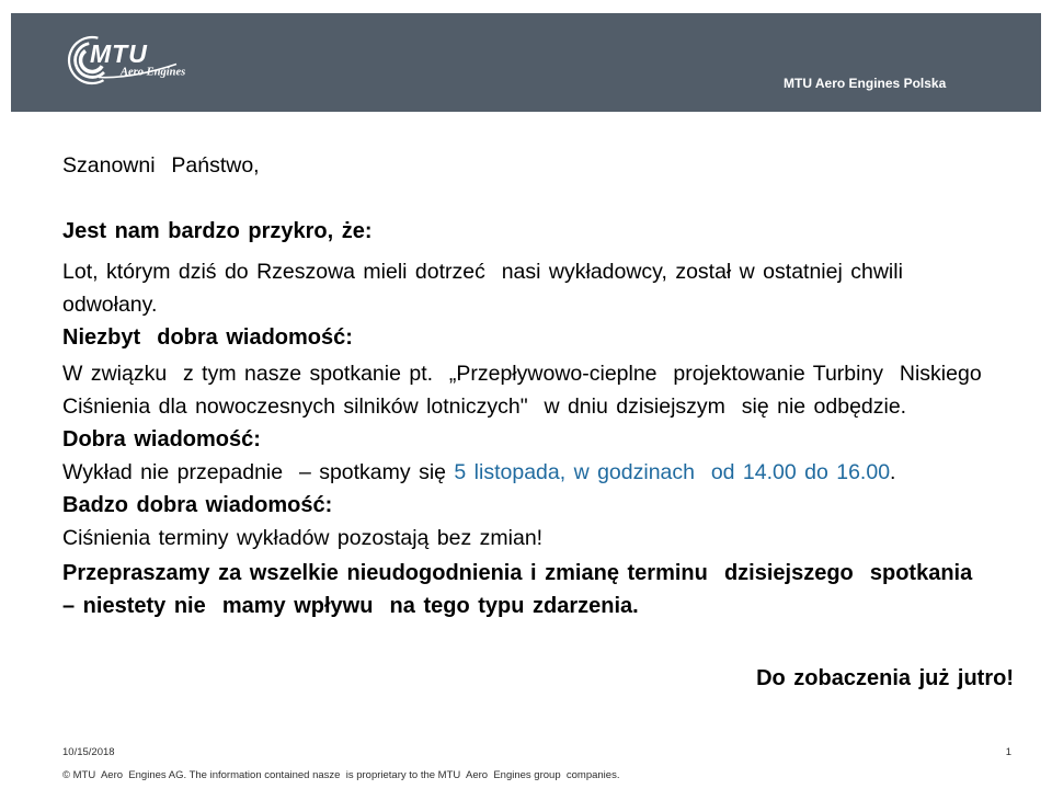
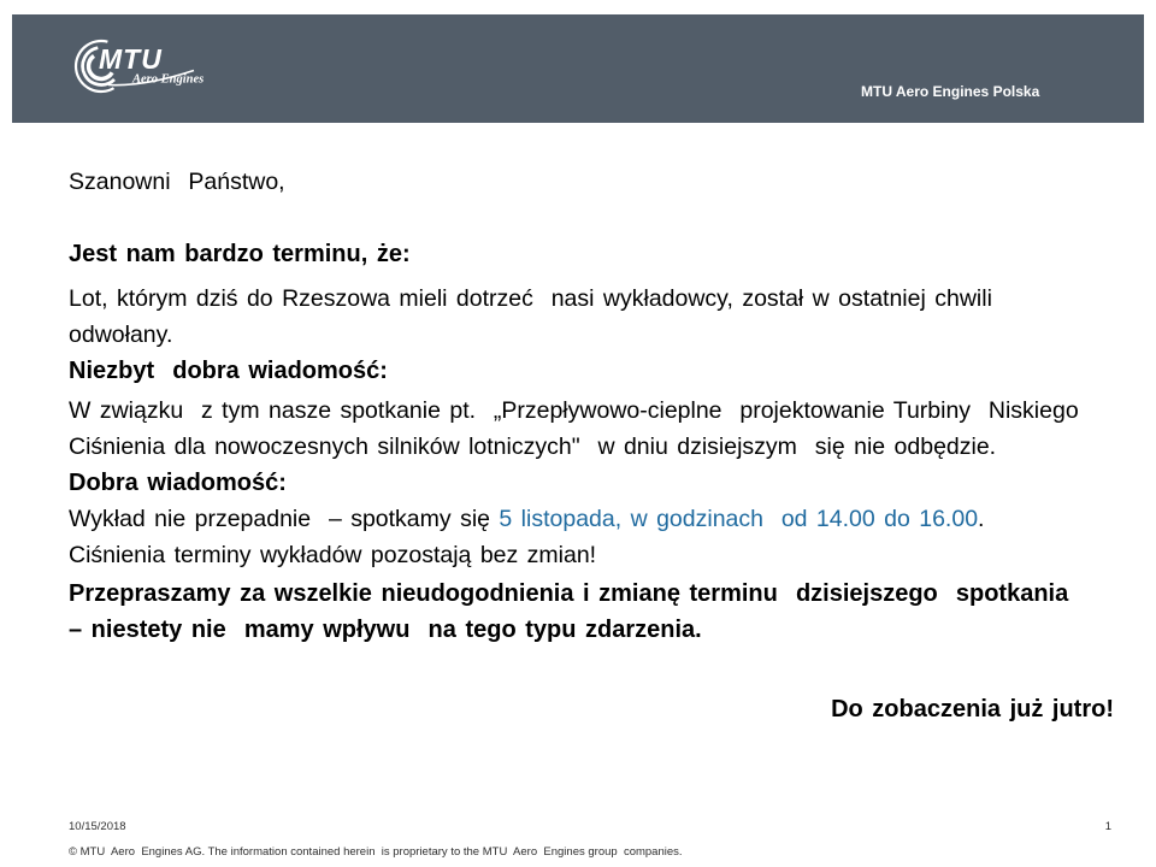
  MTU
  Aero Engines
  MTU Aero Engines Polska
  Szanowni Państwo,
- Jest nam bardzo przykro, że:
+ Jest nam bardzo terminu, że:
  Lot, którym dziś do Rzeszowa mieli dotrzeć nasi wykładowcy, został w ostatniej chwili
  odwołany.
  Niezbyt dobra wiadomość:
  W związku z tym nasze spotkanie pt. „Przepływowo-cieplne projektowanie Turbiny Niskiego
  Ciśnienia dla nowoczesnych silników lotniczych" w dniu dzisiejszym się nie odbędzie.
  Dobra wiadomość:
  Wykład nie przepadnie – spotkamy się 5 listopada, w godzinach od 14.00 do 16.00.
- Badzo dobra wiadomość:
  Ciśnienia terminy wykładów pozostają bez zmian!
  Przepraszamy za wszelkie nieudogodnienia i zmianę terminu dzisiejszego spotkania
  – niestety nie mamy wpływu na tego typu zdarzenia.
  Do zobaczenia już jutro!
  10/15/2018
  1
- © MTU Aero Engines AG. The information contained nasze is proprietary to the MTU Aero Engines group companies.
+ © MTU Aero Engines AG. The information contained herein is proprietary to the MTU Aero Engines group companies.
